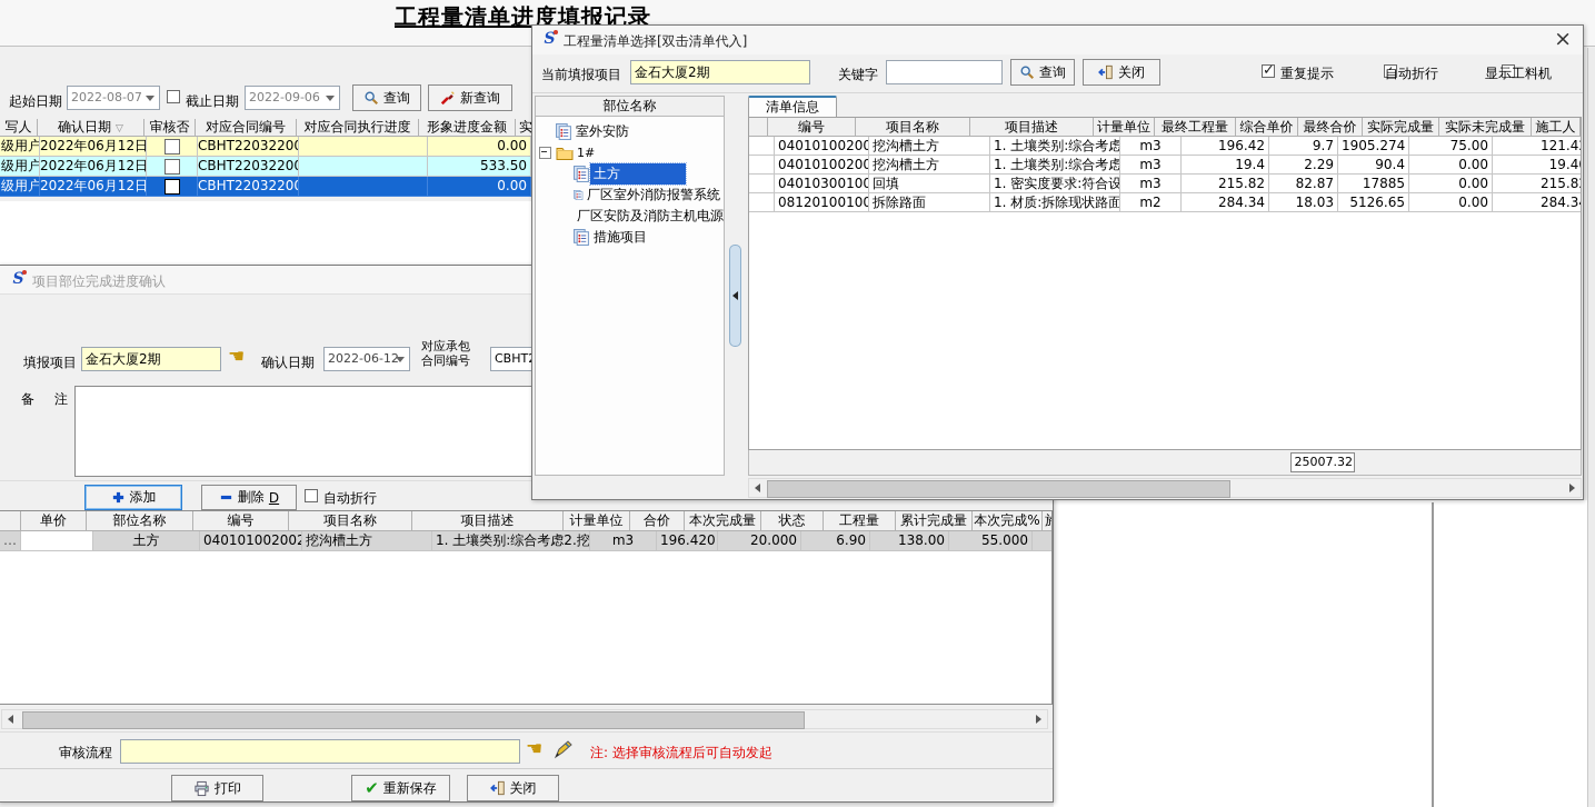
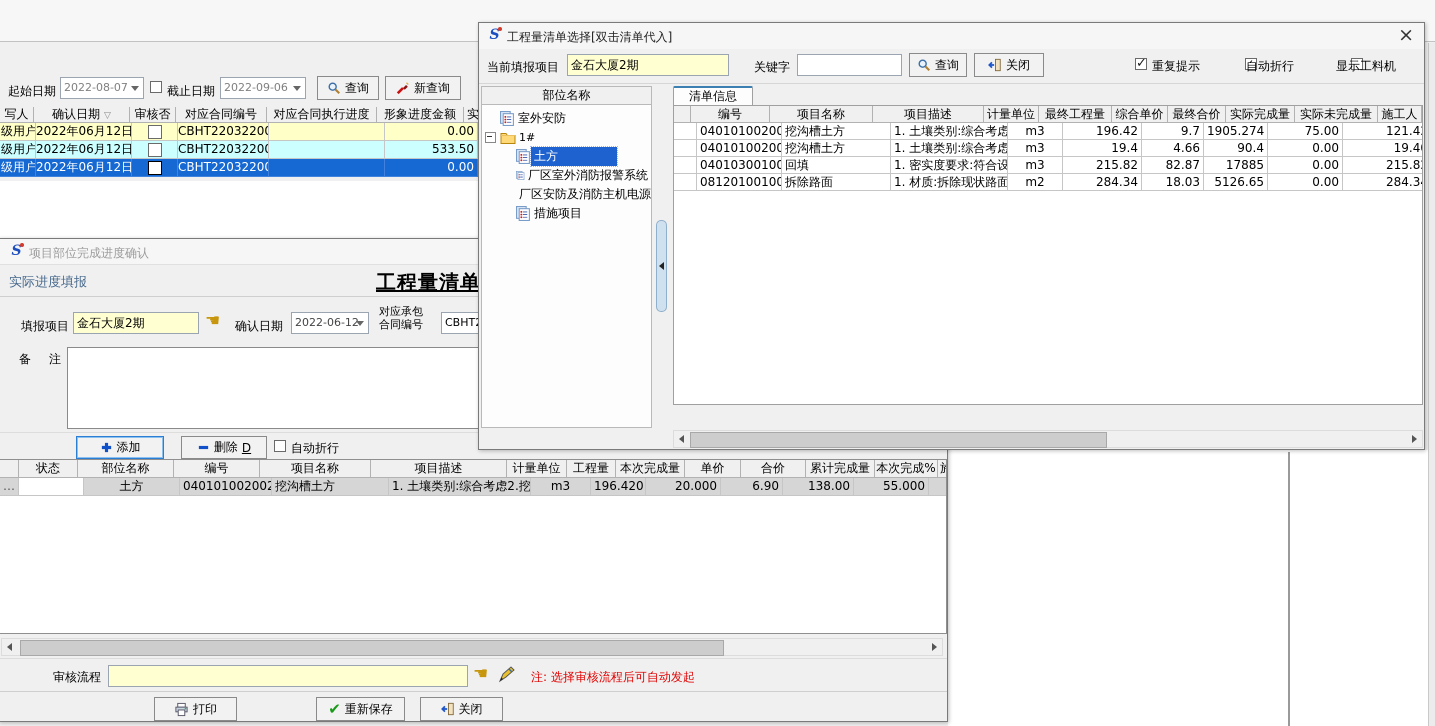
- 工程量清单进度填报记录
  起始日期
  2022-08-07
  截止日期
  2022-09-06
  查询
  新查询
  写人
  确认日期 ▽
  审核否
  对应合同编号
  对应合同执行进度
  形象进度金额
  级用户
  2022年06月12日
  CBHT22032200
  0.00
  级用户
  2022年06月12日
  CBHT22032200
  533.50
  级用户
  2022年06月12日
  CBHT22032200
  0.00
  S
  项目部位完成进度确认
+ 实际进度填报
+ 工程量清单
  填报项目
  金石大厦2期
  ☚
  确认日期
  2022-06-12
  对应承包
  合同编号
  备
  注
  添加
  删除
  D
  自动折行
- 单价
+ 状态
  部位名称
  编号
  项目名称
  项目描述
  计量单位
- 合价
+ 工程量
  本次完成量
- 状态
+ 单价
- 工程量
+ 合价
  累计完成量
  本次完成%
  …
  土方
  040101002002
  挖沟槽土方
  1. 土壤类别:综合考虑2.挖
  m3
  196.420
  20.000
  6.90
  138.00
  55.000
  审核流程
  ☚
  注: 选择审核流程后可自动发起
  打印
  ✔
  重新保存
  关闭
  S
  工程量清单选择[双击清单代入]
  ×
  当前填报项目
  金石大厦2期
  关键字
  查询
  关闭
  重复提示
  自动折行
  显示工料机
  部位名称
  室外安防
  1#
  土方
  厂区室外消防报警系统
  厂区安防及消防主机电源
  措施项目
  清单信息
  编号
  项目名称
  项目描述
  计量单位
  最终工程量
  综合单价
  最终合价
  实际完成量
  实际未完成量
  施工人
  04010100200
  挖沟槽土方
  1. 土壤类别:综合考虑
  m3
  196.42
  9.7
  1905.274
  75.00
  121.4
  04010100200
  挖沟槽土方
  1. 土壤类别:综合考虑
  m3
  19.4
- 2.29
+ 4.66
  90.4
  0.00
  19.4
  04010300100
  回填
  1. 密实度要求:符合设
  m3
  215.82
  82.87
  17885
  0.00
  215.8
  08120100100
  拆除路面
  1. 材质:拆除现状路面
  m2
  284.34
  18.03
  5126.65
  0.00
  284.3
- 25007.32
